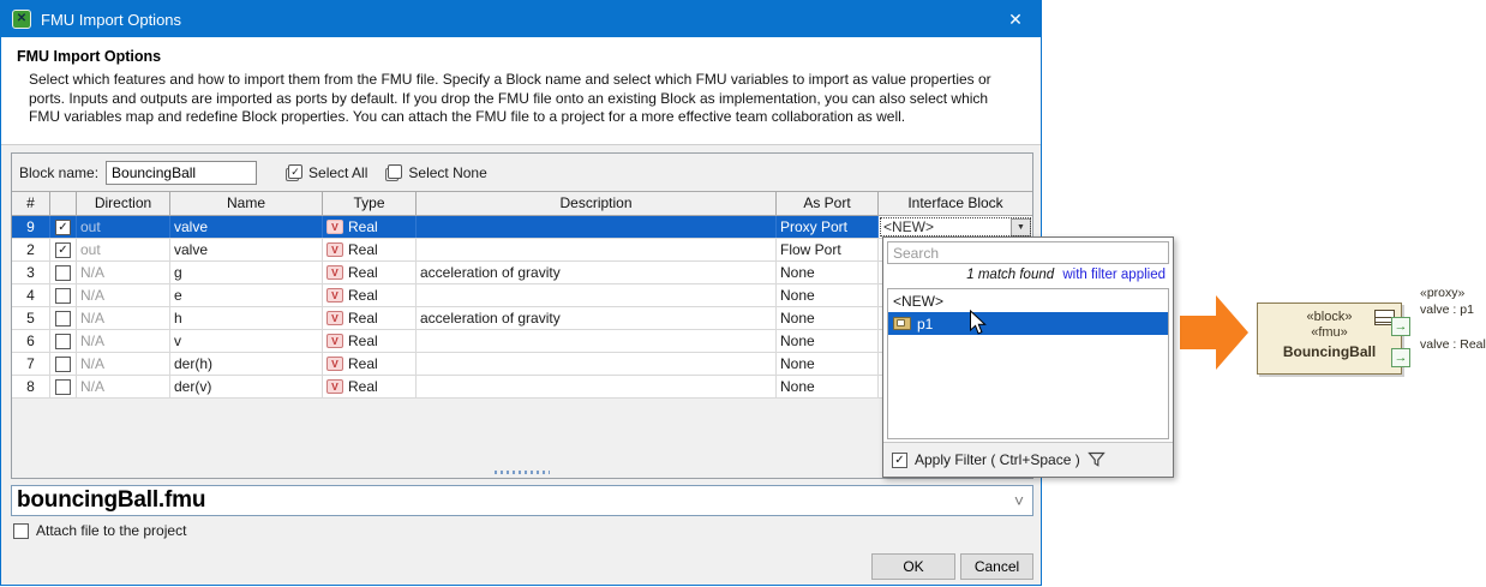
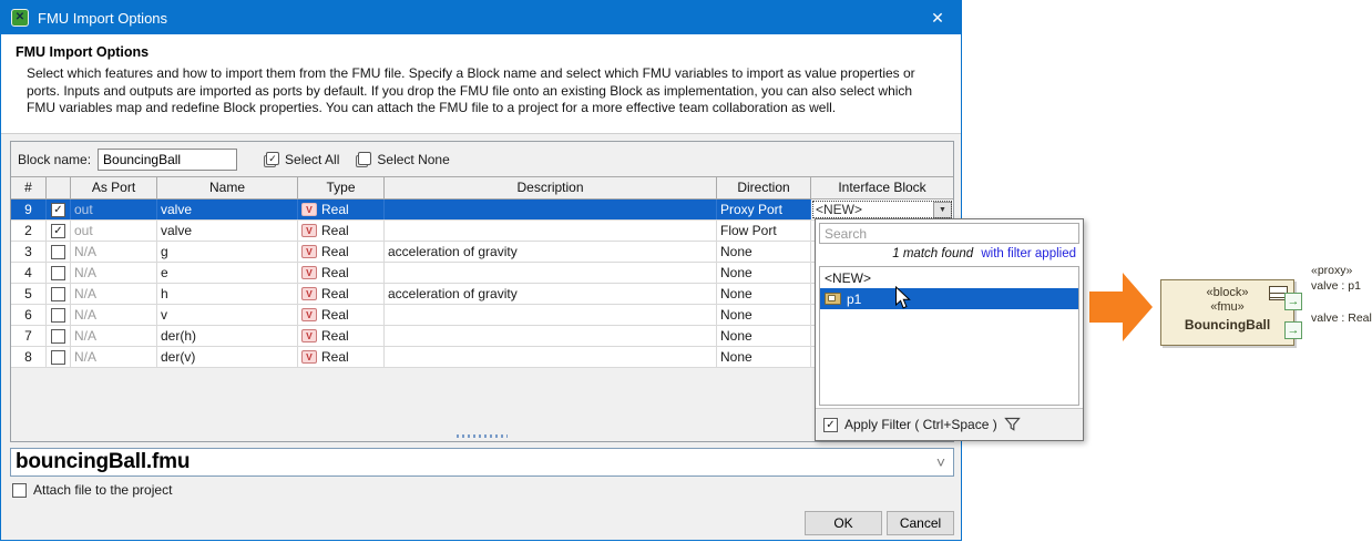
  ✕
  FMU Import Options
  ✕
  FMU Import Options
  Select which features and how to import them from the FMU file. Specify a Block name and select which FMU variables to import as value properties or ports. Inputs and outputs are imported as ports by default. If you drop the FMU file onto an existing Block as implementation, you can also select which FMU variables map and redefine Block properties. You can attach the FMU file to a project for a more effective team collaboration as well.
  Block name:
  BouncingBall
  Select All
  Select None
  #
- Direction
+ As Port
  Name
  Type
  Description
- As Port
+ Direction
  Interface Block
  9
  out
  valve
  V
  Real
  Proxy Port
  <NEW>
  2
  out
  valve
  V
  Real
  Flow Port
  3
  N/A
  g
  V
  Real
  acceleration of gravity
  None
  4
  N/A
  e
  V
  Real
  None
  5
  N/A
  h
  V
  Real
  acceleration of gravity
  None
  6
  N/A
  v
  V
  Real
  None
  7
  N/A
  der(h)
  V
  Real
  None
  8
  N/A
  der(v)
  V
  Real
  None
  bouncingBall.fmu
  ˅
  Attach file to the project
  OK
  Cancel
  Search
  1 match found with filter applied
  <NEW>
  p1
  Apply Filter ( Ctrl+Space )
  «block»
  «fmu»
  BouncingBall
  →
  →
  «proxy»
  valve : p1
  valve : Real
